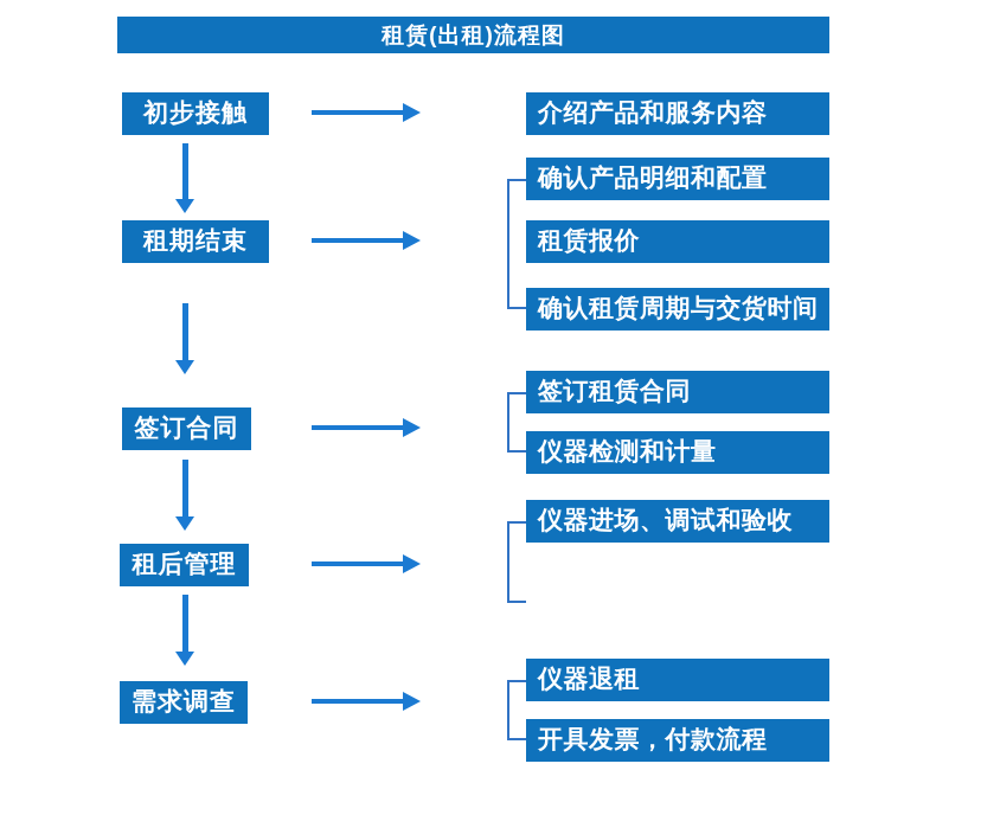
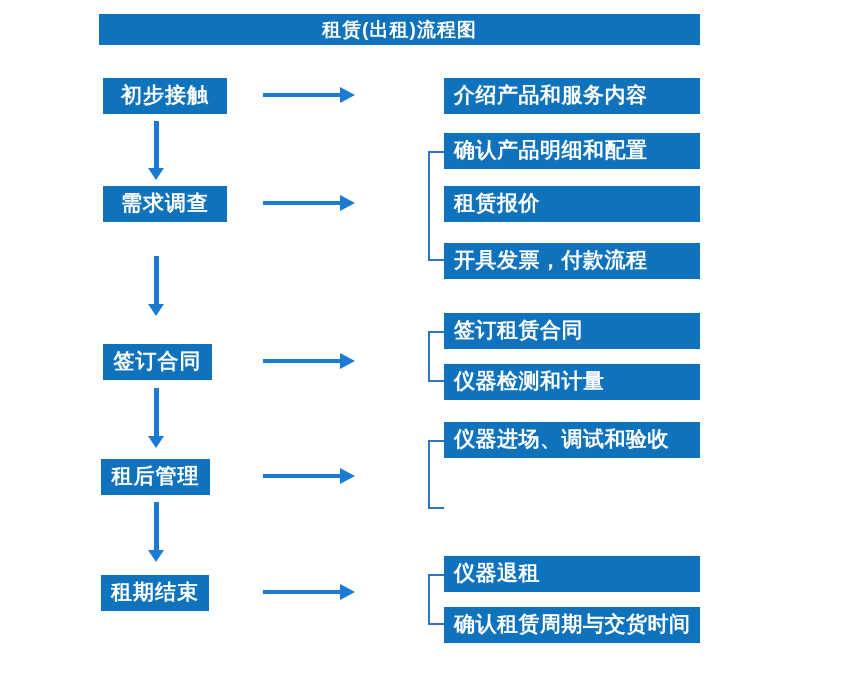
  租赁(出租)流程图
  初步接触
- 租期结束
+ 需求调查
  签订合同
  租后管理
- 需求调查
+ 租期结束
  介绍产品和服务内容
  确认产品明细和配置
  租赁报价
- 确认租赁周期与交货时间
+ 开具发票，付款流程
  签订租赁合同
  仪器检测和计量
  仪器进场、调试和验收
  仪器退租
- 开具发票，付款流程
+ 确认租赁周期与交货时间
